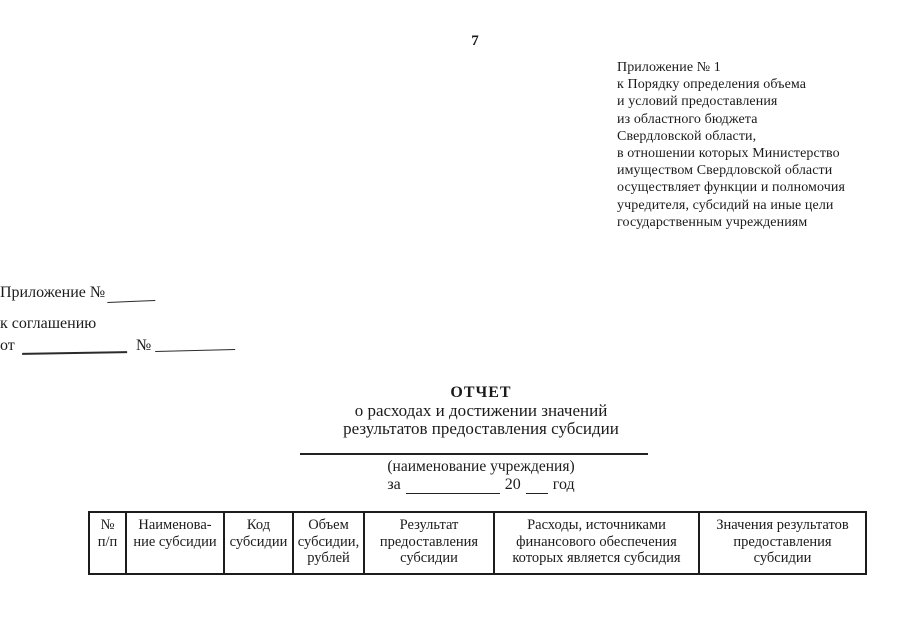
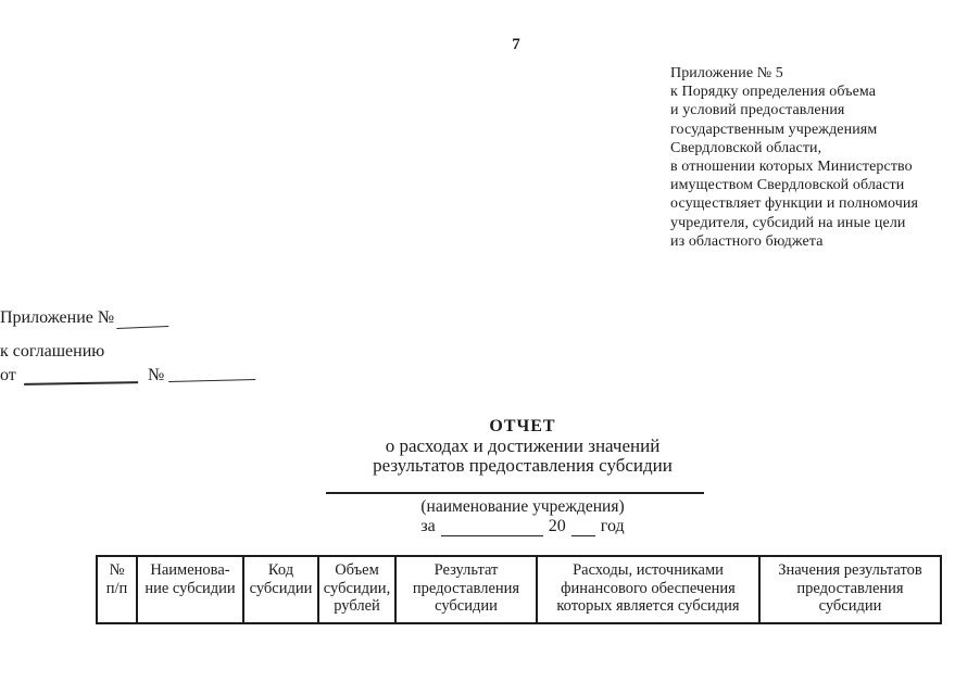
  7
- Приложение № 1
+ Приложение № 5
  к Порядку определения объема
  и условий предоставления
- из областного бюджета
+ государственным учреждениям
  Свердловской области,
  в отношении которых Министерство
  имуществом Свердловской области
  осуществляет функции и полномочия
  учредителя, субсидий на иные цели
- государственным учреждениям
+ из областного бюджета
  Приложение №
  к соглашению
  от
  №
  ОТЧЕТ
  о расходах и достижении значений
  результатов предоставления субсидии
  (наименование учреждения)
  за
  20
  год
  № п/п	Наименова- ние субсидии	Код субсидии	Объем субсидии, рублей	Результат предоставления субсидии	Расходы, источниками финансового обеспечения которых является субсидия	Значения результатов предоставления субсидии
